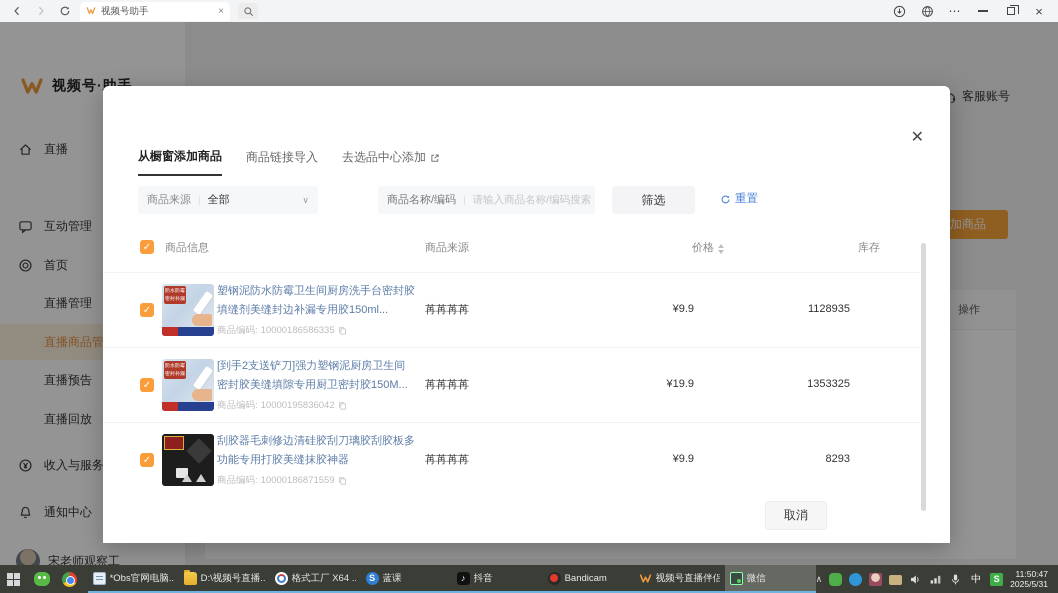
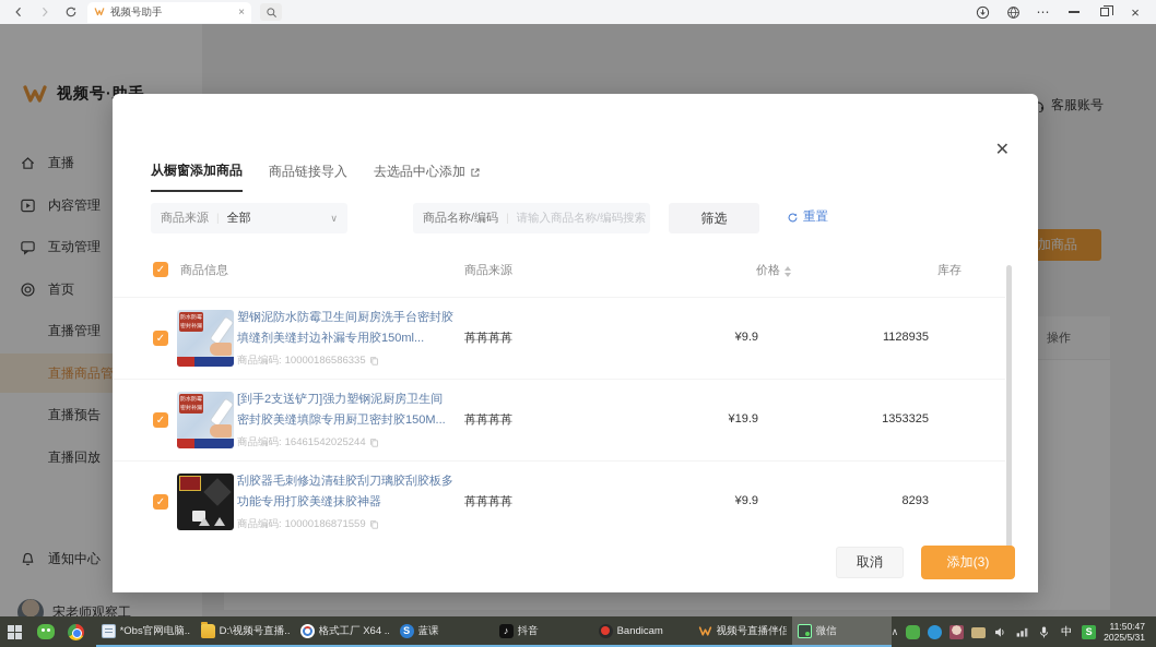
  视频号助手
  ×
  ⋯
  ×
  视频号·助手
  直播
+ 内容管理
  互动管理
  首页
  直播管理
  直播商品管
  直播预告
  直播回放
- 收入与服务
  通知中心
  宋老师观察工
  客服账号
  加商品
  操作
  ✕
  从橱窗添加商品
  商品链接导入
  去选品中心添加
  商品来源
  全部
  ∨
  商品名称/编码
  |
  请输入商品名称/编码搜索
  筛选
  重置
  ✓
  商品信息
  商品来源
  价格
  库存
  ✓
  塑钢泥防水防霉卫生间厨房洗手台密封胶填缝剂美缝封边补漏专用胶150ml...
  商品编码:
  10000186586335
  苒苒苒苒
  ¥9.9
  1128935
  ✓
  [到手2支送铲刀]强力塑钢泥厨房卫生间密封胶美缝填隙专用厨卫密封胶150M...
  商品编码:
- 10000195836042
+ 16461542025244
  苒苒苒苒
  ¥19.9
  1353325
  ✓
  刮胶器毛刺修边清硅胶刮刀璃胶刮胶板多功能专用打胶美缝抹胶神器
  商品编码:
  10000186871559
  苒苒苒苒
  ¥9.9
  8293
  取消
+ 添加(3)
  *Obs官网电脑..
  D:\视频号直播..
  格式工厂 X64 .
  S
  蓝课
  ♪
  抖音
  Bandicam
  视频号直播伴侣
  微信
  ∧
  中
  S
  11:50:47
  2025/5/31
